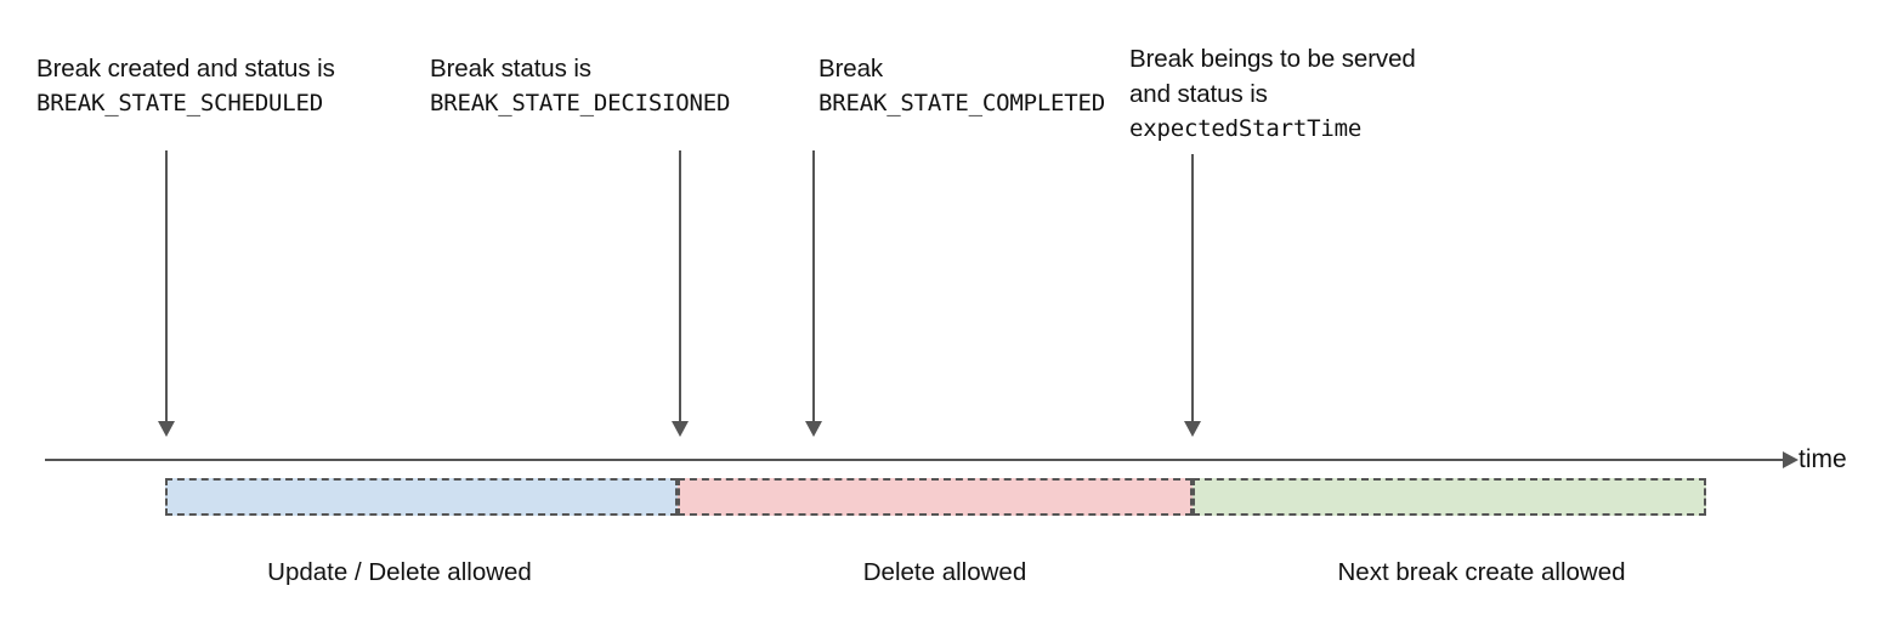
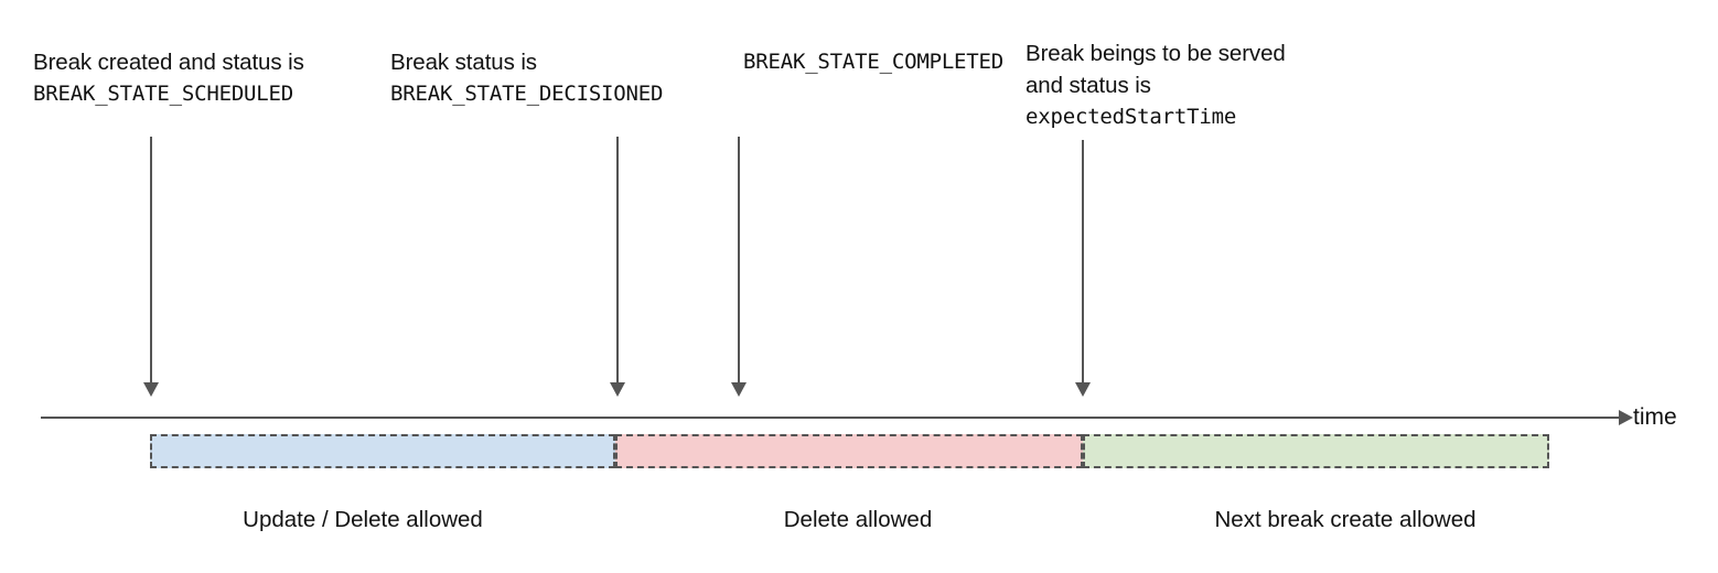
  Break created and status is
  BREAK_STATE_SCHEDULED
  Break status is
  BREAK_STATE_DECISIONED
- Break
  BREAK_STATE_COMPLETED
  Break beings to be served
  and status is
  expectedStartTime
  time
  Update / Delete allowed
  Delete allowed
  Next break create allowed
